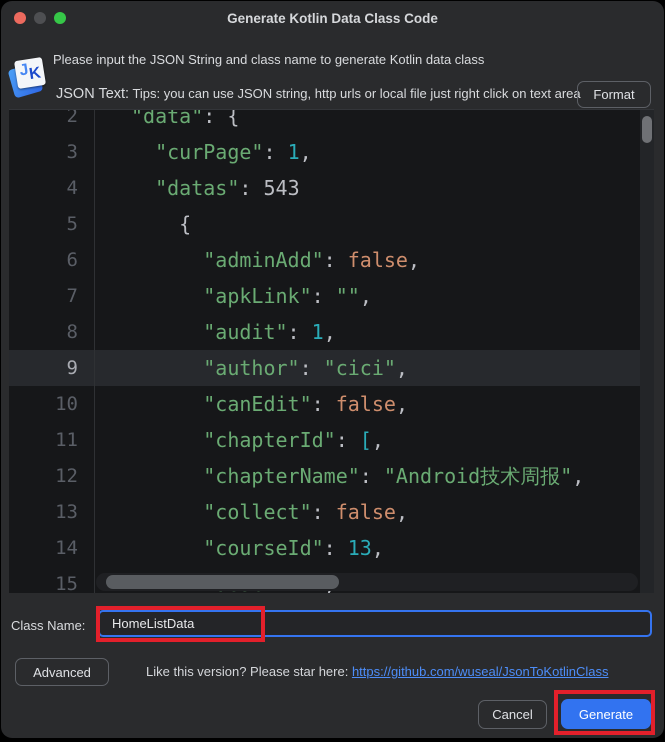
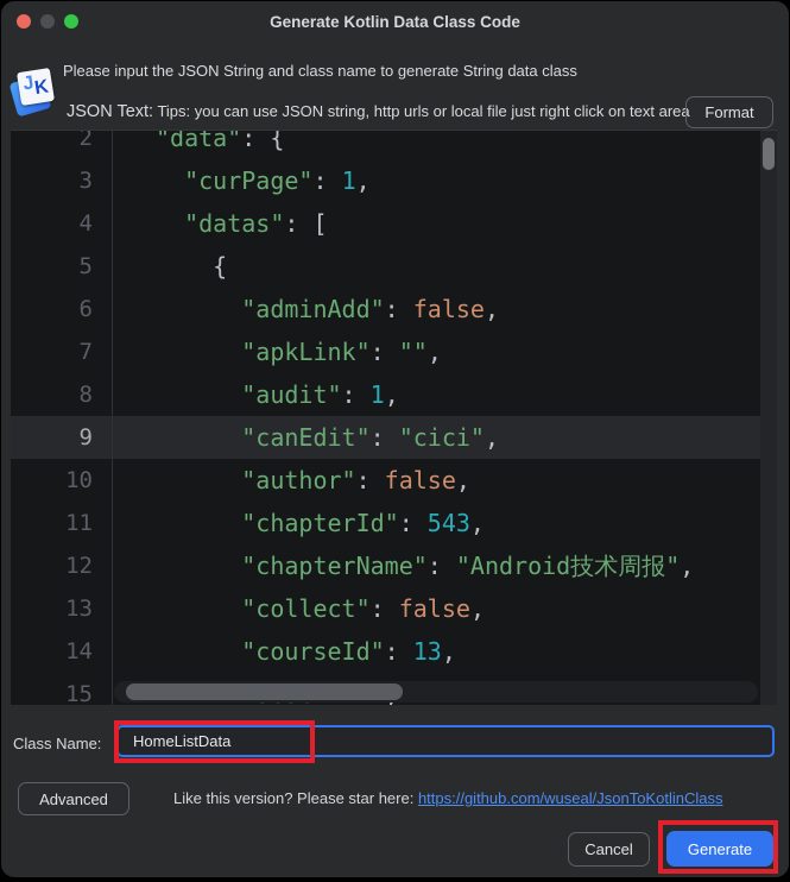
  Generate Kotlin Data Class Code
- Please input the JSON String and class name to generate Kotlin data class
+ Please input the JSON String and class name to generate String data class
  JSON Text: Tips: you can use JSON string, http urls or local file just right click on text area
  Format
  2
  "data": {
  3
  "curPage": 1,
  4
- "datas": 543
+ "datas": [
  5
  {
  6
  "adminAdd": false,
  7
  "apkLink": "",
  8
  "audit": 1,
  9
- "author": "cici",
+ "canEdit": "cici",
  10
- "canEdit": false,
+ "author": false,
  11
- "chapterId": [,
+ "chapterId": 543,
  12
  "chapterName": "Android技术周报",
  13
  "collect": false,
  14
  "courseId": 13,
  15
  Class Name:
  HomeListData
  Advanced
  Like this version? Please star here: https://github.com/wuseal/JsonToKotlinClass
  Cancel
  Generate
